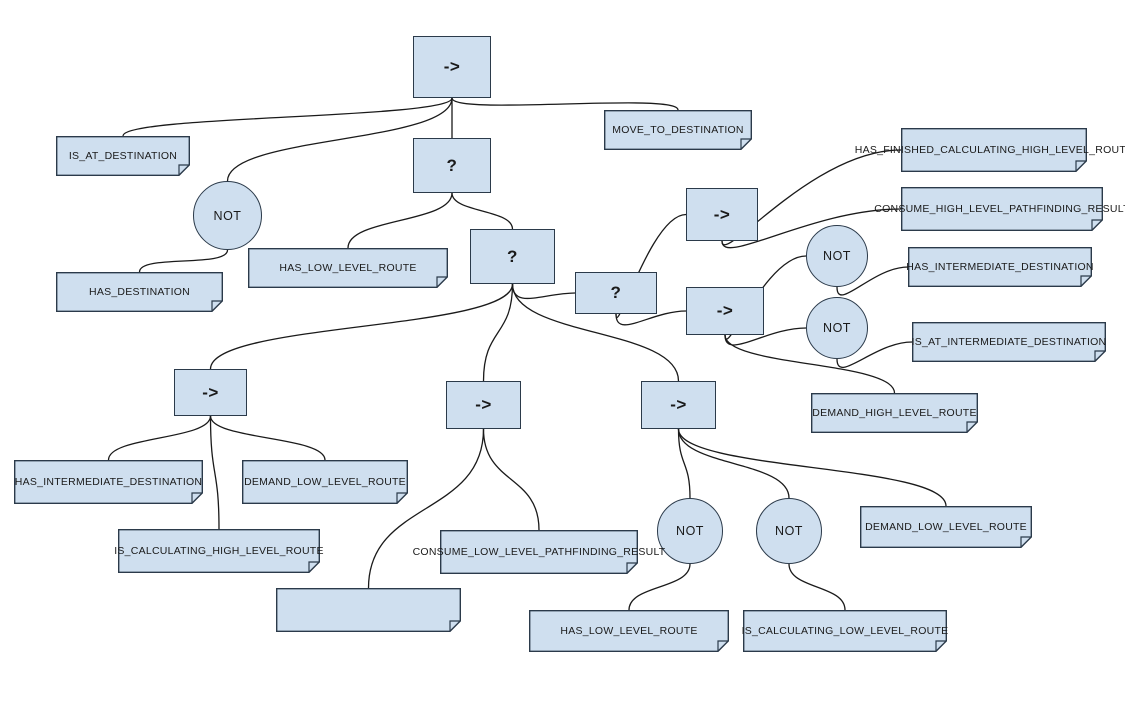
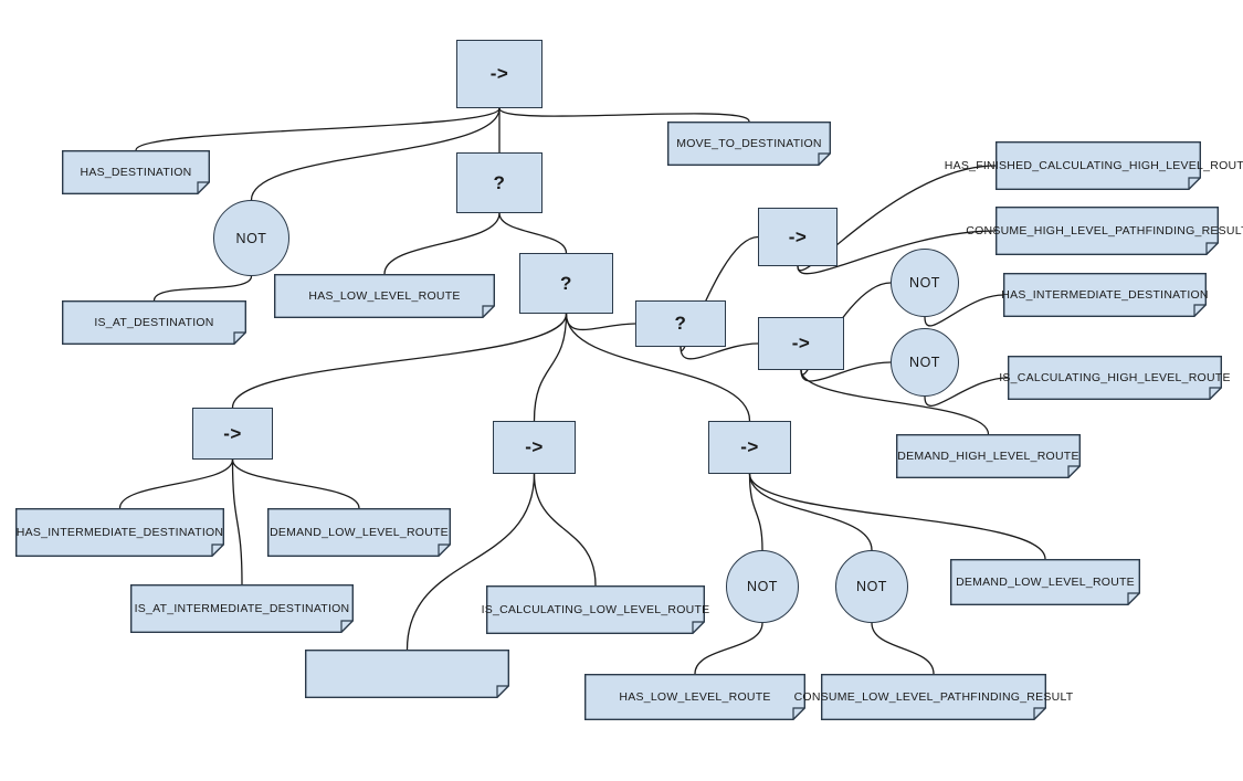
  ->
- IS_AT_DESTINATION
+ HAS_DESTINATION
  NOT
- HAS_DESTINATION
+ IS_AT_DESTINATION
  MOVE_TO_DESTINATION
  ?
  HAS_LOW_LEVEL_ROUTE
  ?
  ?
  ->
  ->
  HAS_FINISHED_CALCULATING_HIGH_LEVEL_ROUT
  CONSUME_HIGH_LEVEL_PATHFINDING_RESUL
  NOT
  HAS_INTERMEDIATE_DESTINATION
  NOT
- IS_AT_INTERMEDIATE_DESTINATION
+ IS_CALCULATING_HIGH_LEVEL_ROUTE
  DEMAND_HIGH_LEVEL_ROUTE
  ->
  ->
  ->
  HAS_INTERMEDIATE_DESTINATION
  DEMAND_LOW_LEVEL_ROUTE
- IS_CALCULATING_HIGH_LEVEL_ROUTE
+ IS_AT_INTERMEDIATE_DESTINATION
- CONSUME_LOW_LEVEL_PATHFINDING_RESULT
+ IS_CALCULATING_LOW_LEVEL_ROUTE
  NOT
  NOT
  DEMAND_LOW_LEVEL_ROUTE
  HAS_LOW_LEVEL_ROUTE
- IS_CALCULATING_LOW_LEVEL_ROUTE
+ CONSUME_LOW_LEVEL_PATHFINDING_RESULT
